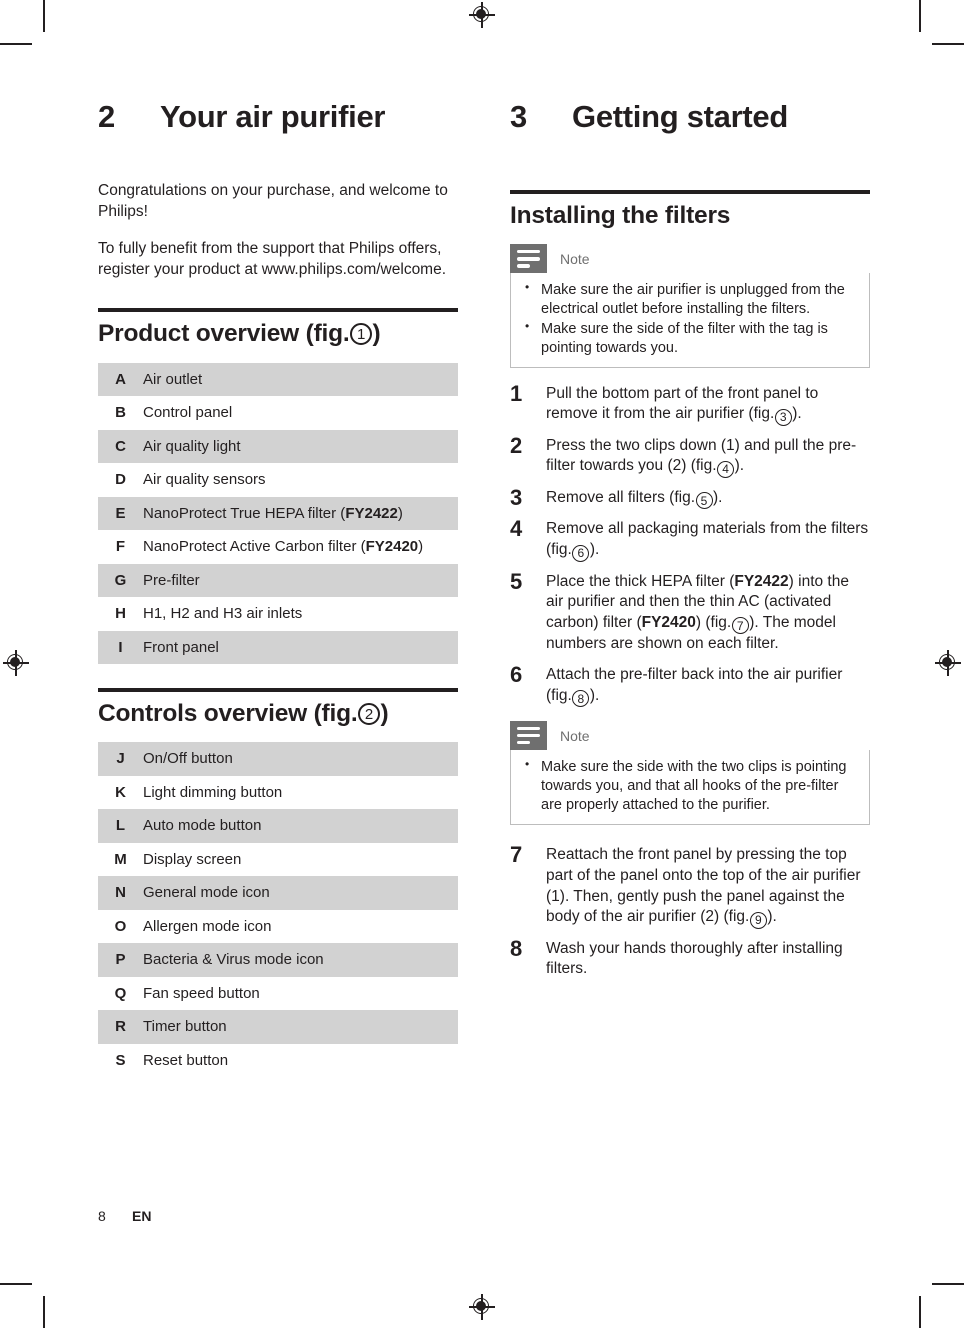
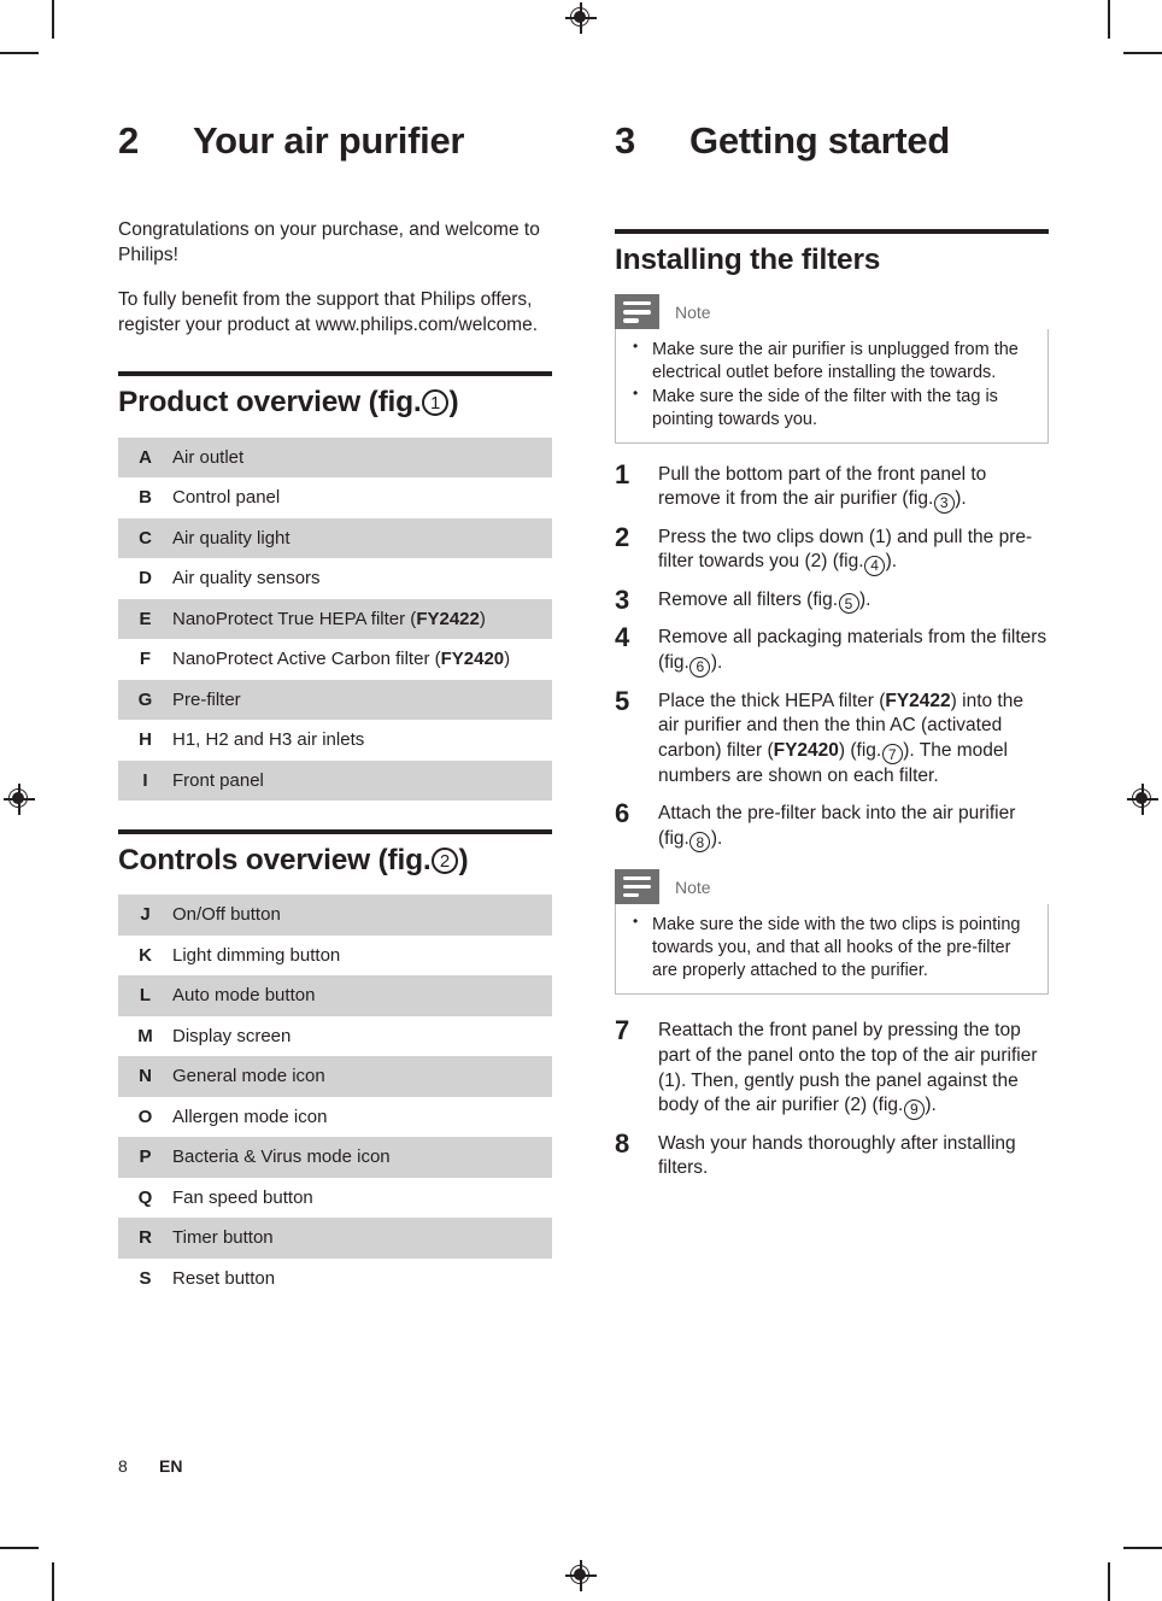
  2
  Your air purifier
  Congratulations on your purchase, and welcome to Philips!
  To fully benefit from the support that Philips offers, register your product at www.philips.com/welcome.
  Product overview (fig.
  1
  )
  A	Air outlet
  B	Control panel
  C	Air quality light
  D	Air quality sensors
  E	NanoProtect True HEPA filter (FY2422)
  F	NanoProtect Active Carbon filter (FY2420)
  G	Pre-filter
  H	H1, H2 and H3 air inlets
  I	Front panel
  Controls overview (fig.
  2
  )
  J	On/Off button
  K	Light dimming button
  L	Auto mode button
  M	Display screen
  N	General mode icon
  O	Allergen mode icon
  P	Bacteria & Virus mode icon
  Q	Fan speed button
  R	Timer button
  S	Reset button
  3
  Getting started
  Installing the filters
  Note
- Make sure the air purifier is unplugged from the electrical outlet before installing the filters.
+ Make sure the air purifier is unplugged from the electrical outlet before installing the towards.
  Make sure the side of the filter with the tag is pointing towards you.
  1
  Pull the bottom part of the front panel to remove it from the air purifier (fig. 3 ).
  2
  Press the two clips down (1) and pull the pre-filter towards you (2) (fig. 4 ).
  3
  Remove all filters (fig. 5 ).
  4
  Remove all packaging materials from the filters (fig. 6 ).
  5
  Place the thick HEPA filter (FY2422) into the air purifier and then the thin AC (activated carbon) filter (FY2420) (fig. 7 ). The model numbers are shown on each filter.
  6
  Attach the pre-filter back into the air purifier (fig. 8 ).
  Note
  Make sure the side with the two clips is pointing towards you, and that all hooks of the pre-filter are properly attached to the purifier.
  7
  Reattach the front panel by pressing the top part of the panel onto the top of the air purifier (1). Then, gently push the panel against the body of the air purifier (2) (fig. 9 ).
  8
  Wash your hands thoroughly after installing filters.
  8
  EN
